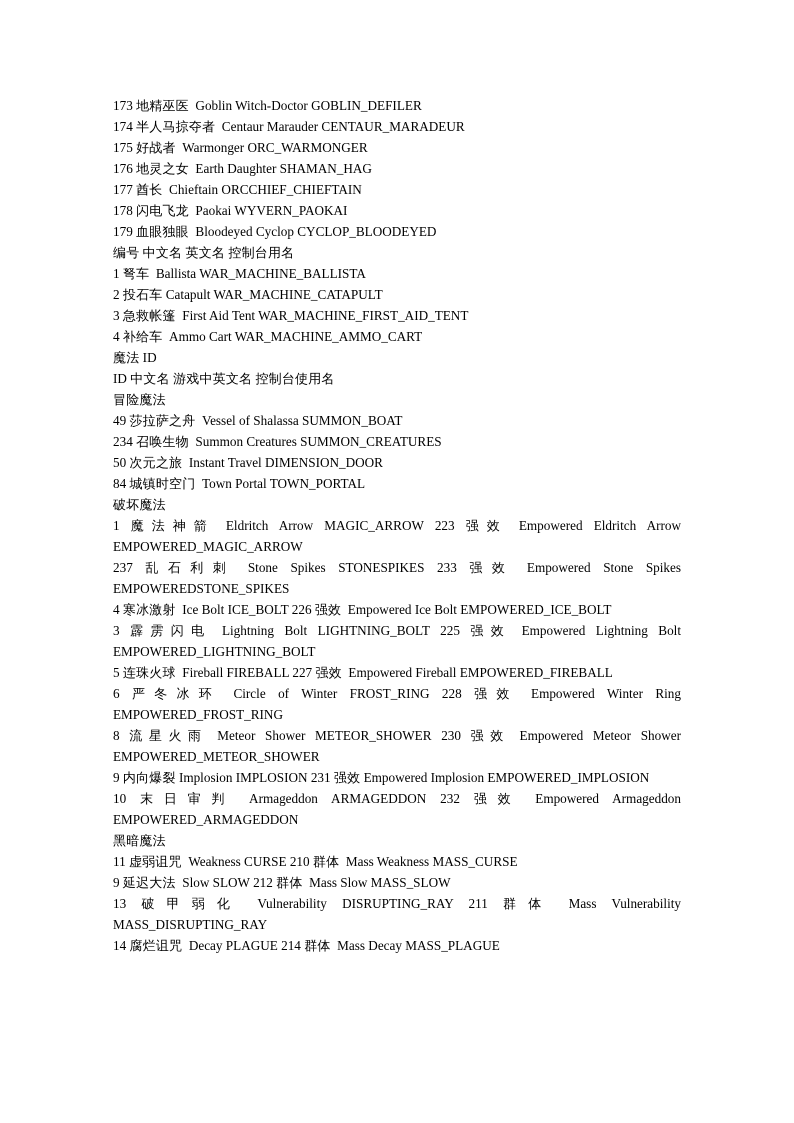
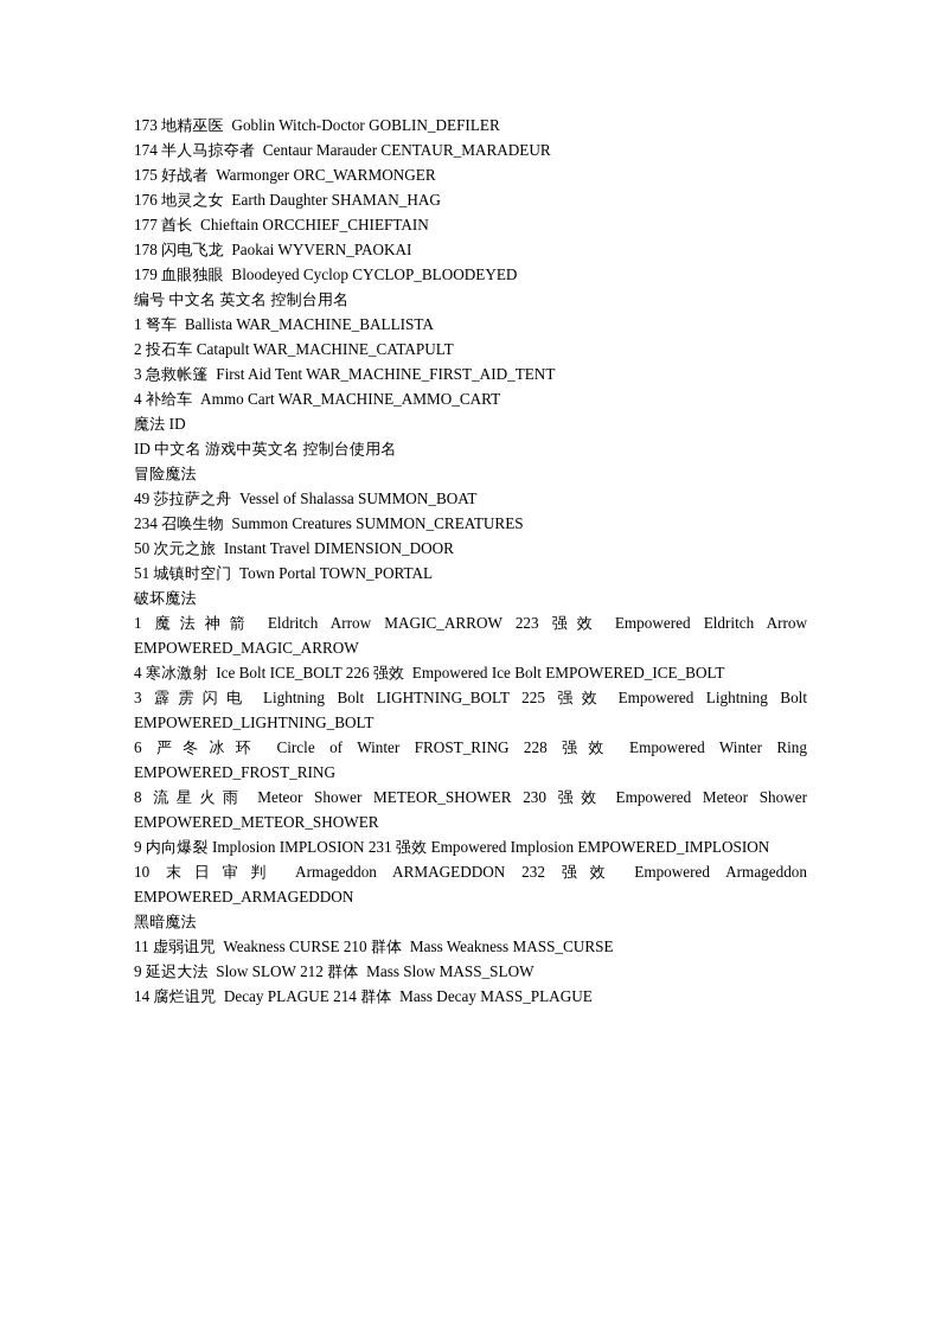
  173 地精巫医 Goblin Witch-Doctor GOBLIN_DEFILER
  174 半人马掠夺者 Centaur Marauder CENTAUR_MARADEUR
  175 好战者 Warmonger ORC_WARMONGER
  176 地灵之女 Earth Daughter SHAMAN_HAG
  177 酋长 Chieftain ORCCHIEF_CHIEFTAIN
  178 闪电飞龙 Paokai WYVERN_PAOKAI
  179 血眼独眼 Bloodeyed Cyclop CYCLOP_BLOODEYED
  编号 中文名 英文名 控制台用名
  1 弩车 Ballista WAR_MACHINE_BALLISTA
  2 投石车 Catapult WAR_MACHINE_CATAPULT
  3 急救帐篷 First Aid Tent WAR_MACHINE_FIRST_AID_TENT
  4 补给车 Ammo Cart WAR_MACHINE_AMMO_CART
  魔法 ID
  ID 中文名 游戏中英文名 控制台使用名
  冒险魔法
  49 莎拉萨之舟 Vessel of Shalassa SUMMON_BOAT
  234 召唤生物 Summon Creatures SUMMON_CREATURES
  50 次元之旅 Instant Travel DIMENSION_DOOR
- 84 城镇时空门 Town Portal TOWN_PORTAL
+ 51 城镇时空门 Town Portal TOWN_PORTAL
  破坏魔法
  1 魔法神箭 Eldritch Arrow MAGIC_ARROW 223 强效 Empowered Eldritch Arrow EMPOWERED_MAGIC_ARROW
- 237 乱石利刺 Stone Spikes STONESPIKES 233 强效 Empowered Stone Spikes EMPOWEREDSTONE_SPIKES
  4 寒冰激射 Ice Bolt ICE_BOLT 226 强效 Empowered Ice Bolt EMPOWERED_ICE_BOLT
  3 霹雳闪电 Lightning Bolt LIGHTNING_BOLT 225 强效 Empowered Lightning Bolt EMPOWERED_LIGHTNING_BOLT
- 5 连珠火球 Fireball FIREBALL 227 强效 Empowered Fireball EMPOWERED_FIREBALL
  6 严冬冰环 Circle of Winter FROST_RING 228 强效 Empowered Winter Ring EMPOWERED_FROST_RING
  8 流星火雨 Meteor Shower METEOR_SHOWER 230 强效 Empowered Meteor Shower EMPOWERED_METEOR_SHOWER
  9 内向爆裂 Implosion IMPLOSION 231 强效 Empowered Implosion EMPOWERED_IMPLOSION
  10 末日审判 Armageddon ARMAGEDDON 232 强效 Empowered Armageddon EMPOWERED_ARMAGEDDON
  黑暗魔法
  11 虚弱诅咒 Weakness CURSE 210 群体 Mass Weakness MASS_CURSE
  9 延迟大法 Slow SLOW 212 群体 Mass Slow MASS_SLOW
- 13 破甲弱化 Vulnerability DISRUPTING_RAY 211 群体 Mass Vulnerability MASS_DISRUPTING_RAY
  14 腐烂诅咒 Decay PLAGUE 214 群体 Mass Decay MASS_PLAGUE
